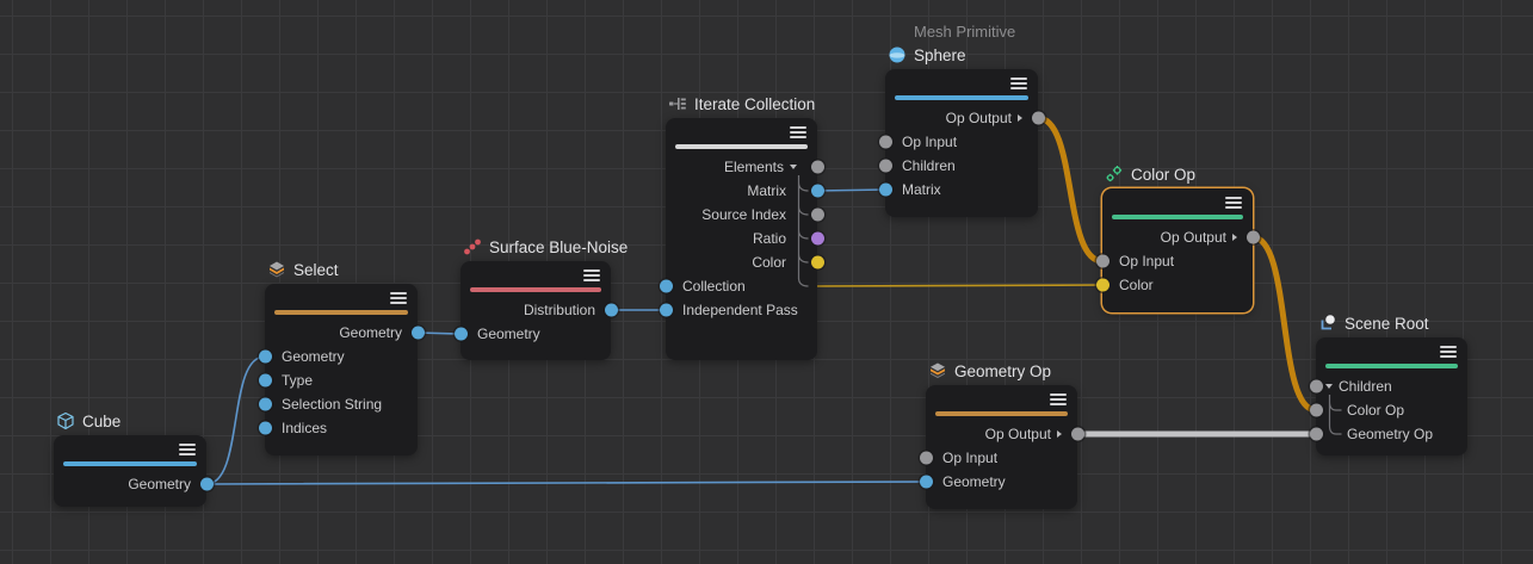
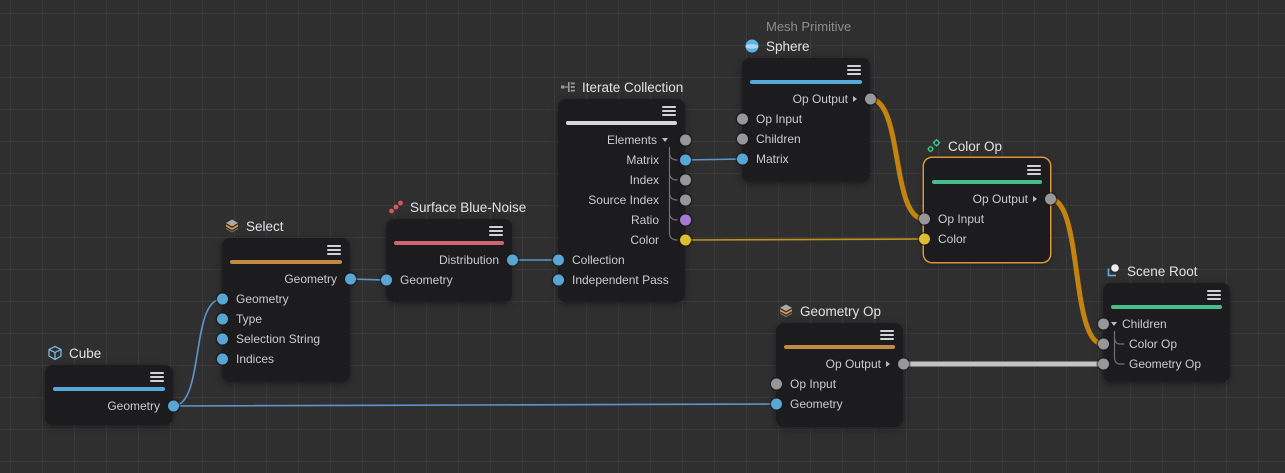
  Cube
  Geometry
  Select
  Geometry
  Geometry
  Type
  Selection String
  Indices
  Surface Blue-Noise
  Distribution
  Geometry
  Iterate Collection
  Elements
  Matrix
+ Index
  Source Index
  Ratio
  Color
  Collection
  Independent Pass
  Mesh Primitive
  Sphere
  Op Output
  Op Input
  Children
  Matrix
  Color Op
  Op Output
  Op Input
  Color
  Geometry Op
  Op Output
  Op Input
  Geometry
  Scene Root
  Children
  Color Op
  Geometry Op
